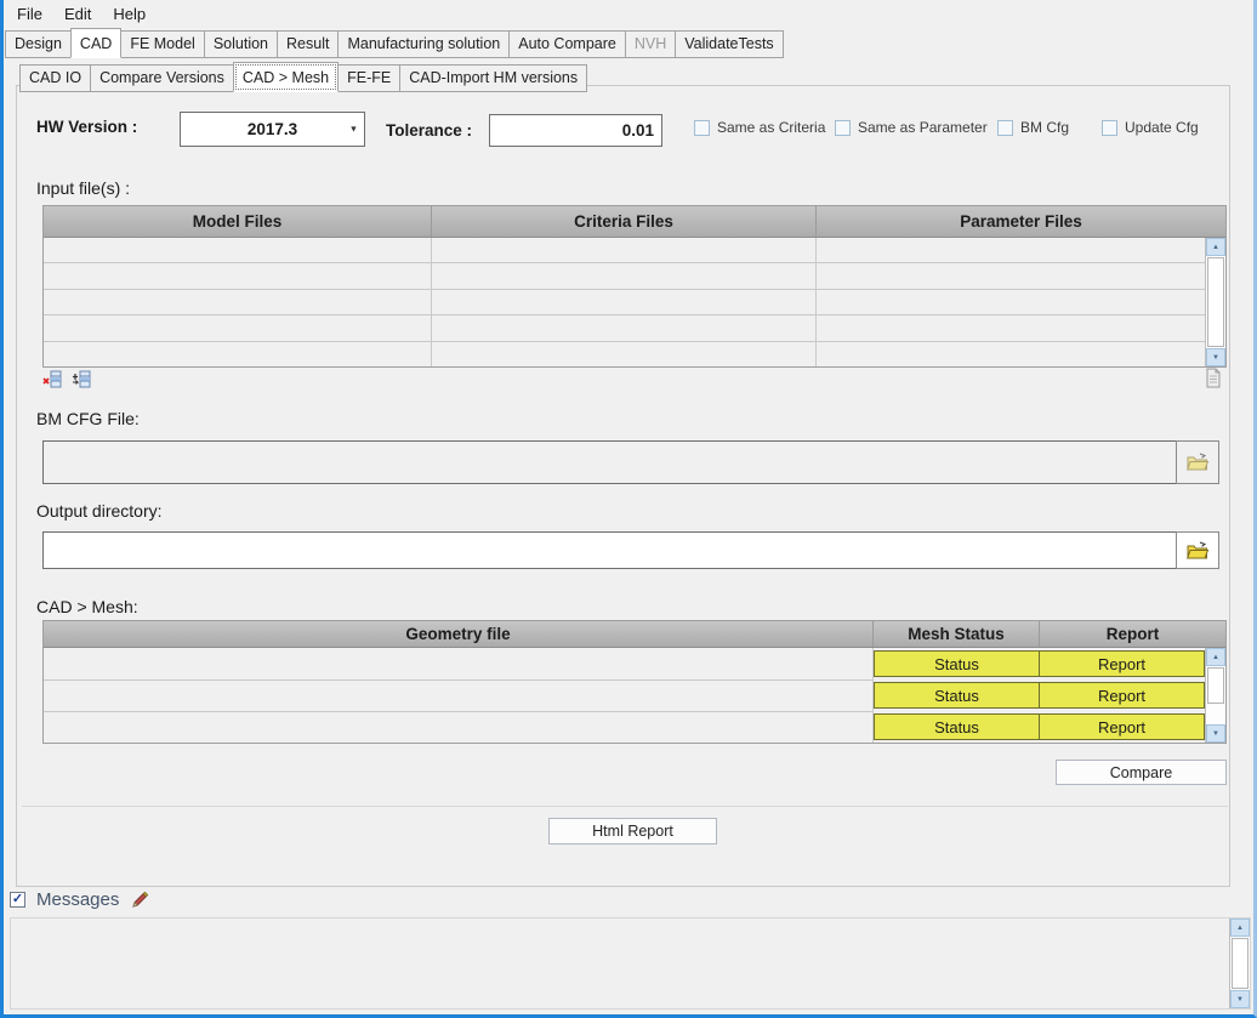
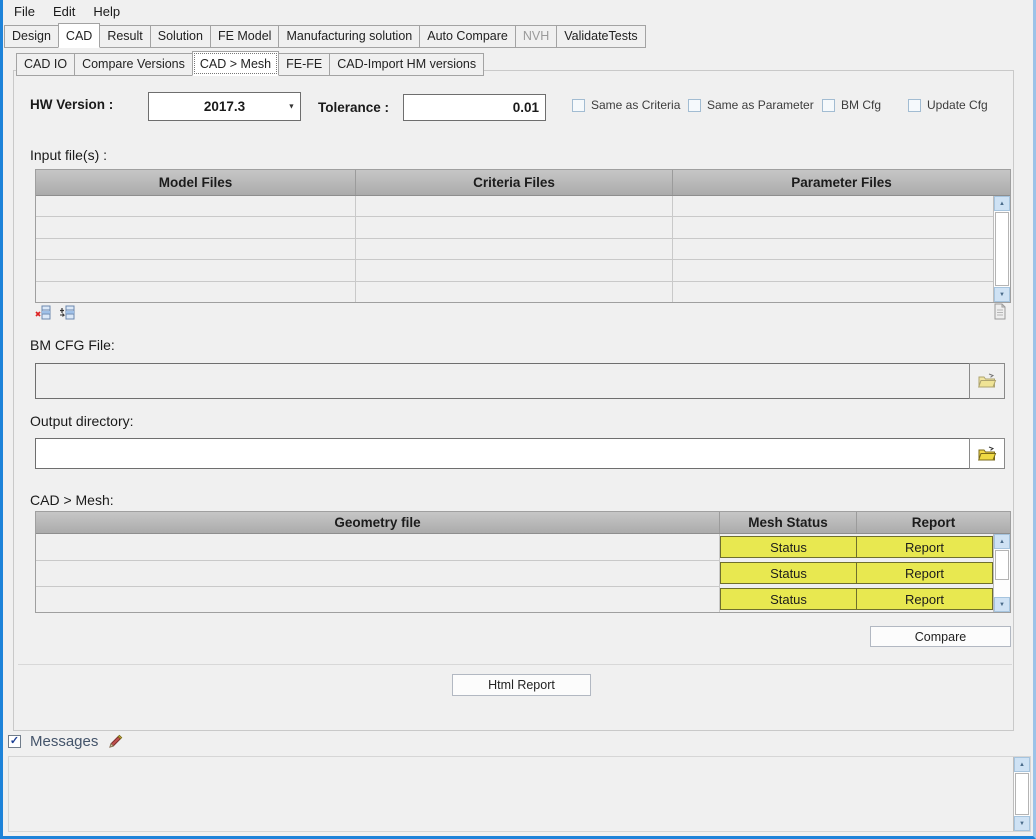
  File
  Edit
  Help
  Design
  CAD
- FE Model
+ Result
  Solution
- Result
+ FE Model
  Manufacturing solution
  Auto Compare
  NVH
  ValidateTests
  CAD IO
  Compare Versions
  CAD > Mesh
  FE-FE
  CAD-Import HM versions
  HW Version :
  2017.3
  ▼
  Tolerance :
  0.01
  Same as Criteria
  Same as Parameter
  BM Cfg
  Update Cfg
  Input file(s) :
  Model Files
  Criteria Files
  Parameter Files
  BM CFG File:
  Output directory:
  CAD > Mesh:
  Geometry file
  Mesh Status
  Report
  Status
  Report
  Status
  Report
  Status
  Report
  Compare
  Html Report
  ✓
  Messages
